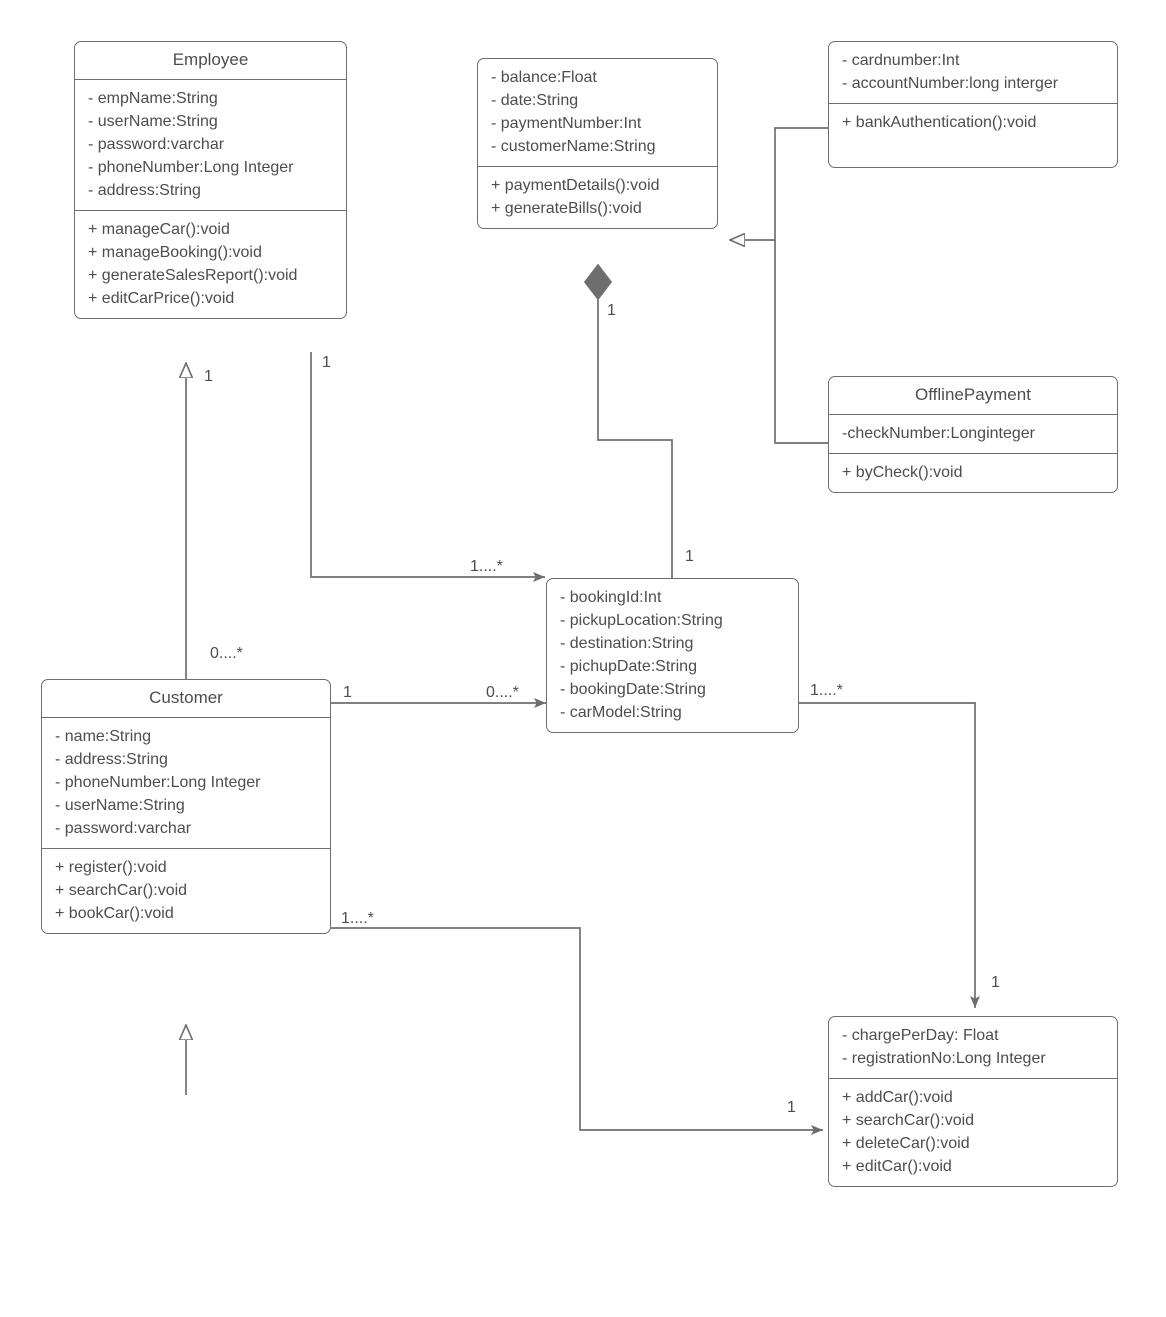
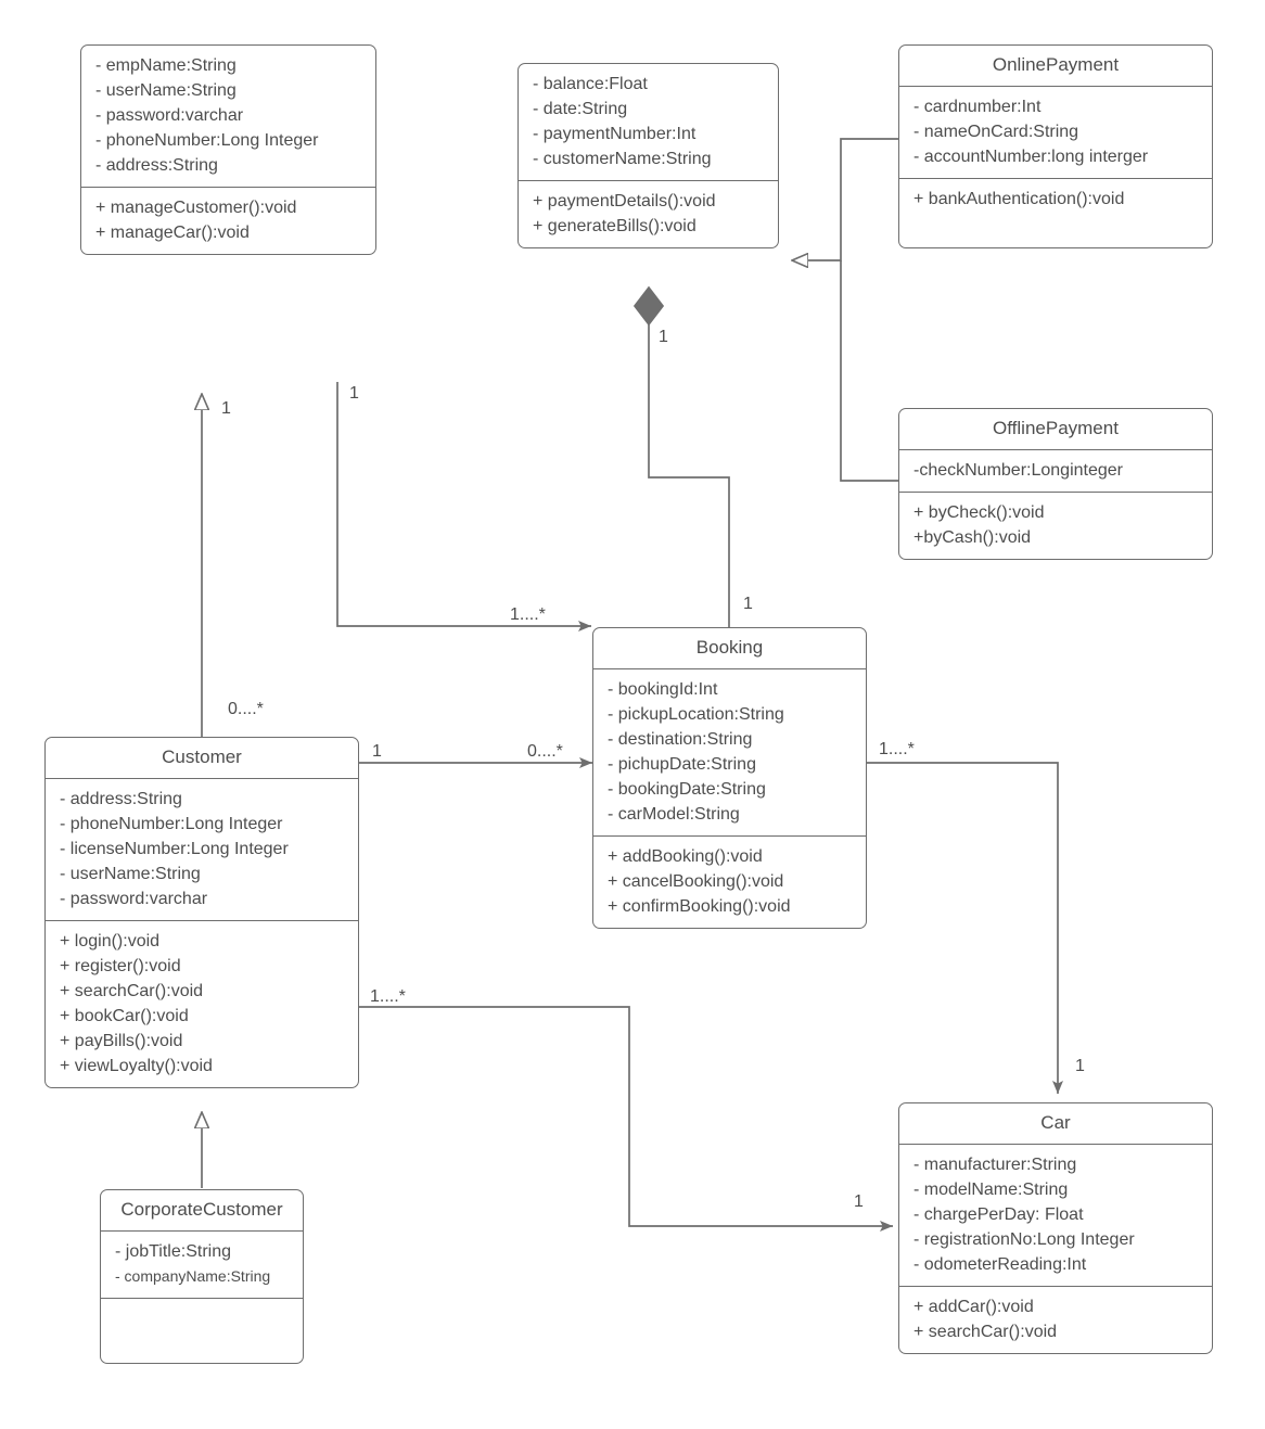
- Employee
  - empName:String
  - userName:String
  - password:varchar
  - phoneNumber:Long Integer
  - address:String
+ + manageCustomer():void
  + manageCar():void
- + manageBooking():void
- + generateSalesReport():void
- + editCarPrice():void
  - balance:Float
  - date:String
  - paymentNumber:Int
  - customerName:String
  + paymentDetails():void
  + generateBills():void
+ OnlinePayment
  - cardnumber:Int
+ - nameOnCard:String
  - accountNumber:long interger
  + bankAuthentication():void
  OfflinePayment
  -checkNumber:Longinteger
  + byCheck():void
+ +byCash():void
+ Booking
  - bookingId:Int
  - pickupLocation:String
  - destination:String
  - pichupDate:String
  - bookingDate:String
  - carModel:String
+ + addBooking():void
+ + cancelBooking():void
+ + confirmBooking():void
  Customer
- - name:String
  - address:String
  - phoneNumber:Long Integer
+ - licenseNumber:Long Integer
  - userName:String
  - password:varchar
+ + login():void
  + register():void
  + searchCar():void
  + bookCar():void
+ + payBills():void
+ + viewLoyalty():void
+ CorporateCustomer
+ - jobTitle:String
+ - companyName:String
+ Car
+ - manufacturer:String
+ - modelName:String
  - chargePerDay: Float
  - registrationNo:Long Integer
+ - odometerReading:Int
  + addCar():void
  + searchCar():void
- + deleteCar():void
- + editCar():void
  1
  1
  1....*
  1
  1
  0....*
  1
  0....*
  1....*
  1
  1....*
  1
